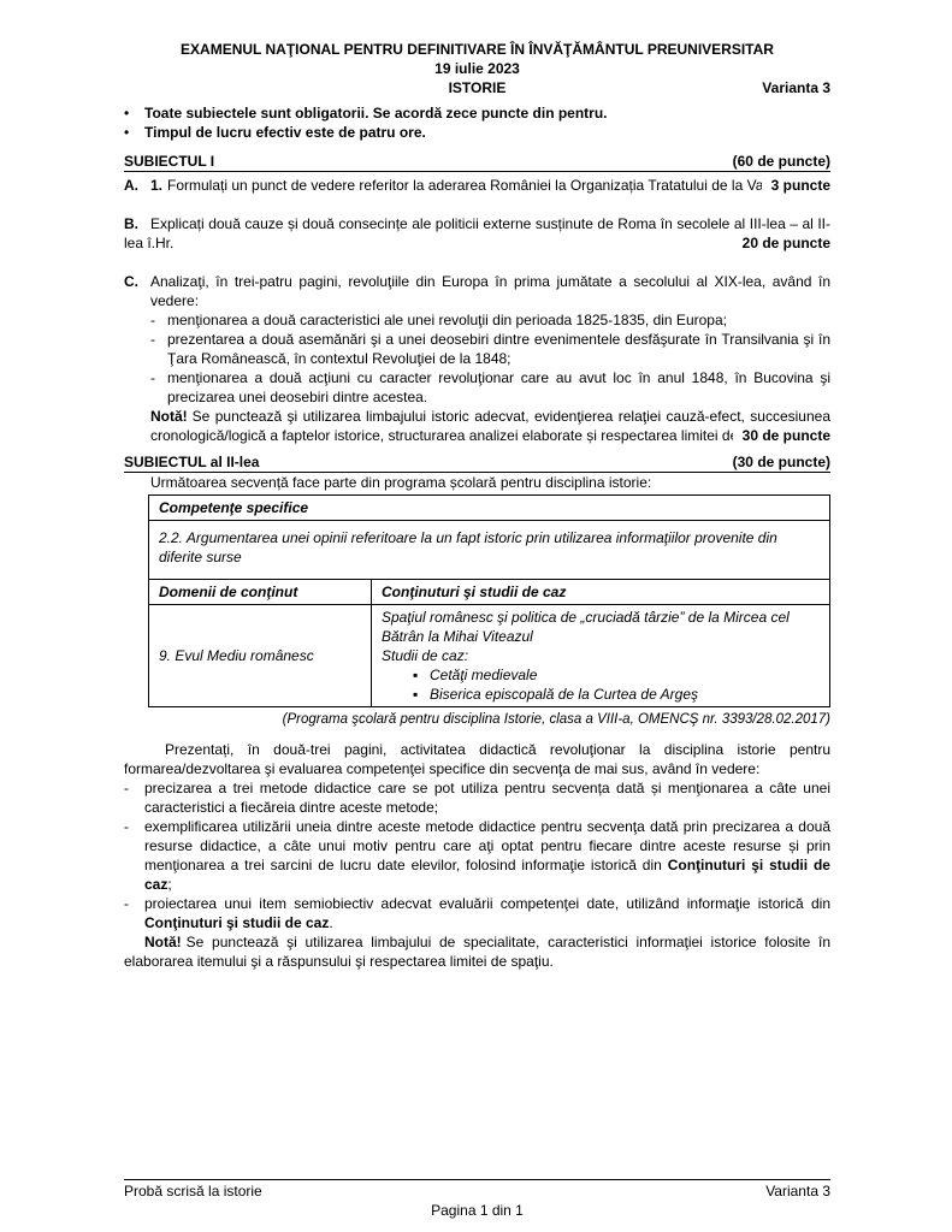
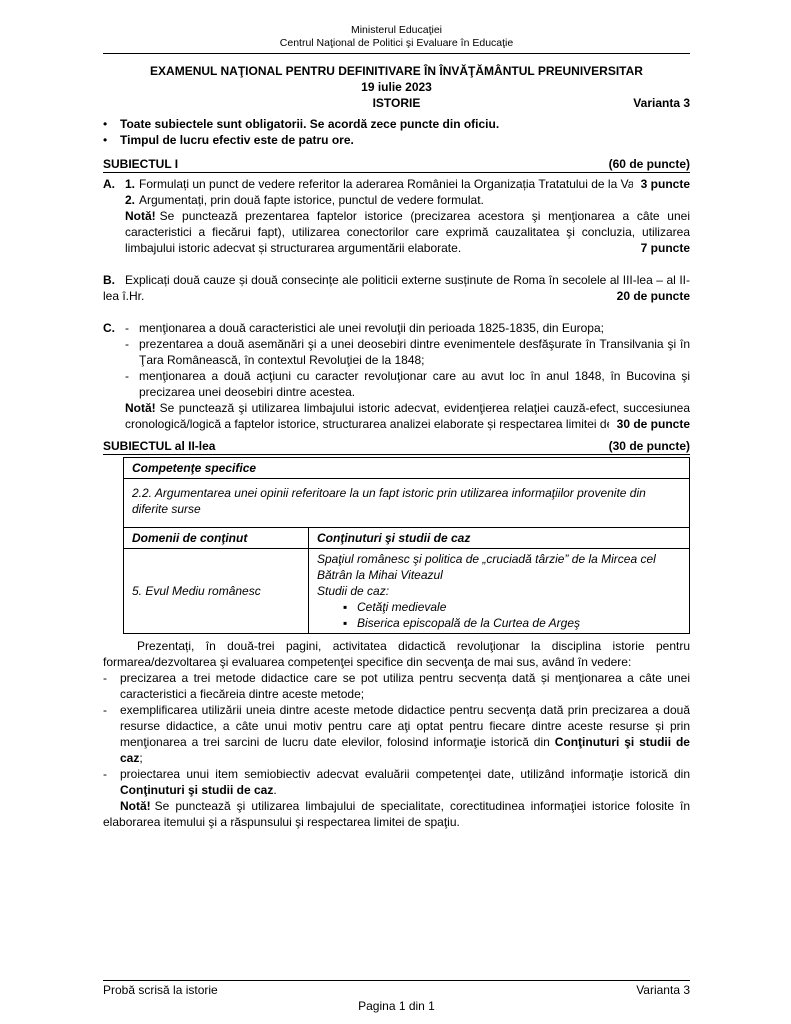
+ Ministerul Educaţiei
+ Centrul Naţional de Politici şi Evaluare în Educaţie
  EXAMENUL NAŢIONAL PENTRU DEFINITIVARE ÎN ÎNVĂŢĂMÂNTUL PREUNIVERSITAR
  19 iulie 2023
  ISTORIE
  Varianta 3
  •
- Toate subiectele sunt obligatorii. Se acordă zece puncte din pentru.
+ Toate subiectele sunt obligatorii. Se acordă zece puncte din oficiu.
  •
  Timpul de lucru efectiv este de patru ore.
  SUBIECTUL I
  (60 de puncte)
  A.
  1.
  Formulați un punct de vedere referitor la aderarea României la Organizația Tratatului de la Va
  3 puncte
+ 2.
+ Argumentați, prin două fapte istorice, punctul de vedere formulat.
+ Notă! Se punctează prezentarea faptelor istorice (precizarea acestora şi menţionarea a câte unei caracteristici a fiecărui fapt), utilizarea conectorilor care exprimă cauzalitatea şi concluzia, utilizarea limbajului istoric adecvat și structurarea argumentării elaborate.
+ 7 puncte
  B. Explicați două cauze și două consecințe ale politicii externe susținute de Roma în secolele al III-lea – al II-lea î.Hr.
  20 de puncte
  C.
- Analizaţi, în trei-patru pagini, revoluţiile din Europa în prima jumătate a secolului al XIX-lea, având în vedere:
  -
  menţionarea a două caracteristici ale unei revoluţii din perioada 1825-1835, din Europa;
  -
  prezentarea a două asemănări şi a unei deosebiri dintre evenimentele desfăşurate în Transilvania şi în Ţara Românească, în contextul Revoluţiei de la 1848;
  -
  menţionarea a două acţiuni cu caracter revoluţionar care au avut loc în anul 1848, în Bucovina şi precizarea unei deosebiri dintre acestea.
  Notă! Se punctează şi utilizarea limbajului istoric adecvat, evidenţierea relaţiei cauză-efect, succesiunea cronologică/logică a faptelor istorice, structurarea analizei elaborate și respectarea limitei d
  30 de puncte
  SUBIECTUL al II-lea
  (30 de puncte)
- Următoarea secvență face parte din programa școlară pentru disciplina istorie:
  Competenţe specifice
  2.2. Argumentarea unei opinii referitoare la un fapt istoric prin utilizarea informaţiilor provenite din diferite surse
  Domenii de conţinut	Conţinuturi şi studii de caz
- 9. Evul Mediu românesc	Spaţiul românesc şi politica de „cruciadă târzie” de la Mircea cel Bătrân la Mihai Viteazul Studii de caz: ▪ Cetăţi medievale ▪ Biserica episcopală de la Curtea de Argeş
+ 5. Evul Mediu românesc	Spaţiul românesc şi politica de „cruciadă târzie” de la Mircea cel Bătrân la Mihai Viteazul Studii de caz: ▪ Cetăţi medievale ▪ Biserica episcopală de la Curtea de Argeş
- (Programa şcolară pentru disciplina Istorie, clasa a VIII-a, OMENCŞ nr. 3393/28.02.2017)
  Prezentați, în două-trei pagini, activitatea didactică revoluţionar la disciplina istorie pentru formarea/dezvoltarea şi evaluarea competenţei specifice din secvenţa de mai sus, având în vedere:
  -
  precizarea a trei metode didactice care se pot utiliza pentru secvența dată și menţionarea a câte unei caracteristici a fiecăreia dintre aceste metode;
  -
  exemplificarea utilizării uneia dintre aceste metode didactice pentru secvenţa dată prin precizarea a două resurse didactice, a câte unui motiv pentru care aţi optat pentru fiecare dintre aceste resurse și prin menţionarea a trei sarcini de lucru date elevilor, folosind informaţie istorică din Conţinuturi şi studii de caz;
  -
  proiectarea unui item semiobiectiv adecvat evaluării competenţei date, utilizând informaţie istorică din Conţinuturi şi studii de caz.
- Notă! Se punctează şi utilizarea limbajului de specialitate, caracteristici informaţiei istorice folosite în elaborarea itemului şi a răspunsului şi respectarea limitei de spaţiu.
+ Notă! Se punctează şi utilizarea limbajului de specialitate, corectitudinea informaţiei istorice folosite în elaborarea itemului şi a răspunsului şi respectarea limitei de spaţiu.
  Probă scrisă la istorie
  Varianta 3
  Pagina 1 din 1
